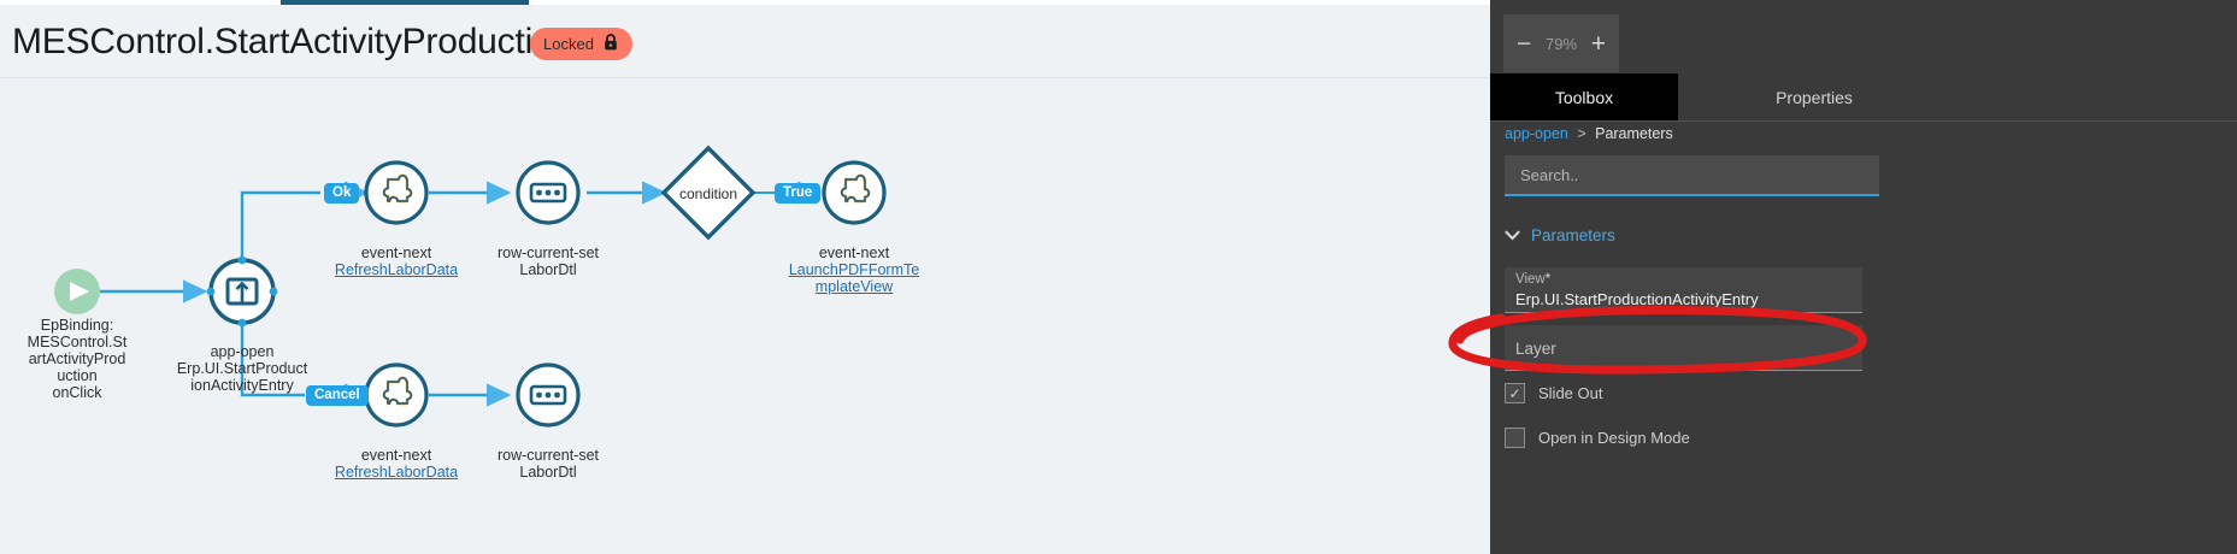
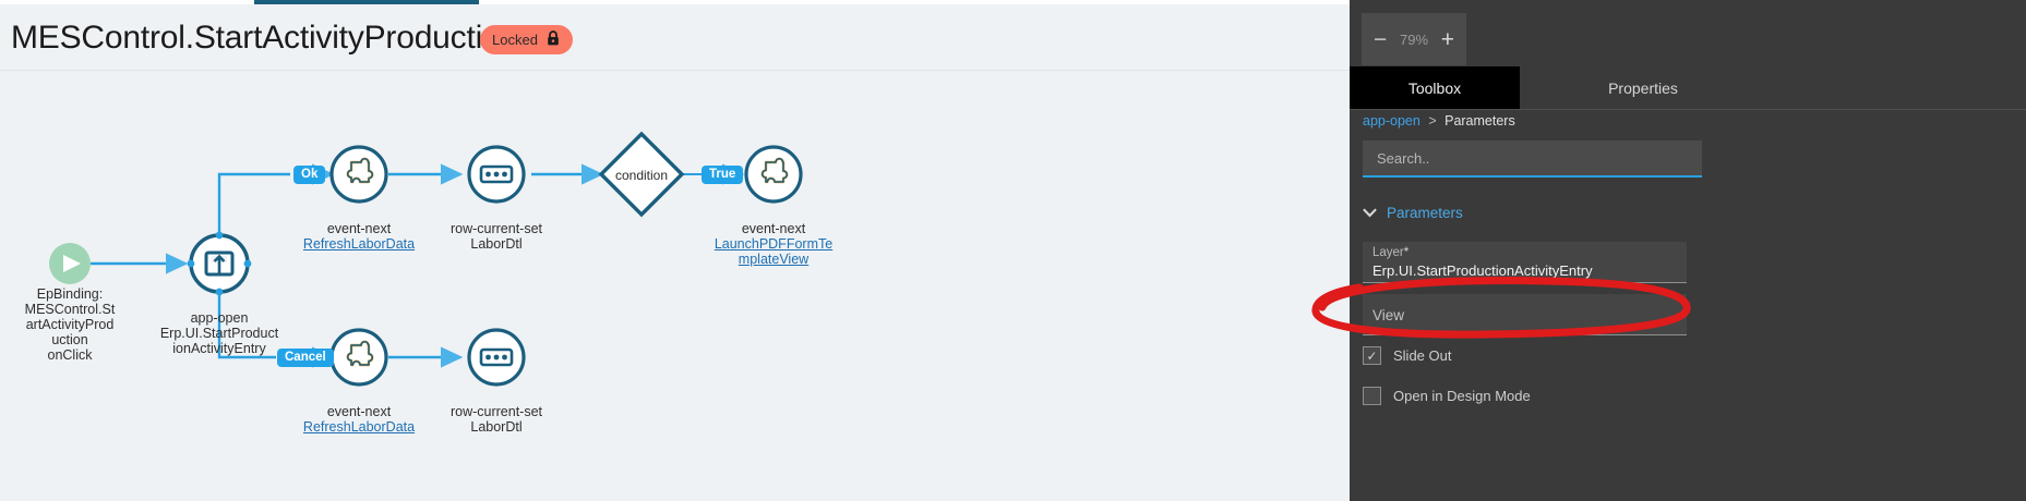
  MESControl.StartActivityProducti
  Locked
  condition
  Ok
  True
  Cancel
  EpBinding:
  MESControl.St
  artActivityProd
  uction
  onClick
  app-open Erp.UI.StartProduct
  ionActivityEntry
  event-next
  RefreshLaborData
  row-current-set LaborDtl
  event-next
  LaunchPDFFormTe
  mplateView
  event-next
  RefreshLaborData
  row-current-set LaborDtl
  −
  79%
  +
  Toolbox
  Properties
  app-open > Parameters
  Search..
  Parameters
- View*
+ Layer*
  Erp.UI.StartProductionActivityEntry
- Layer
+ View
  ✓
  Slide Out
  Open in Design Mode
